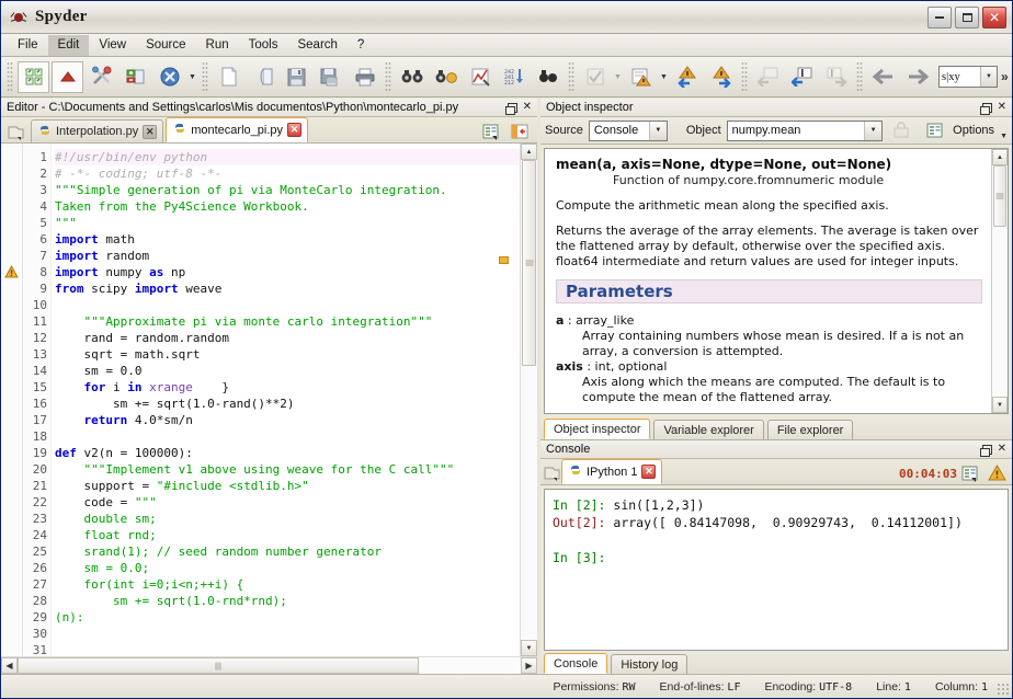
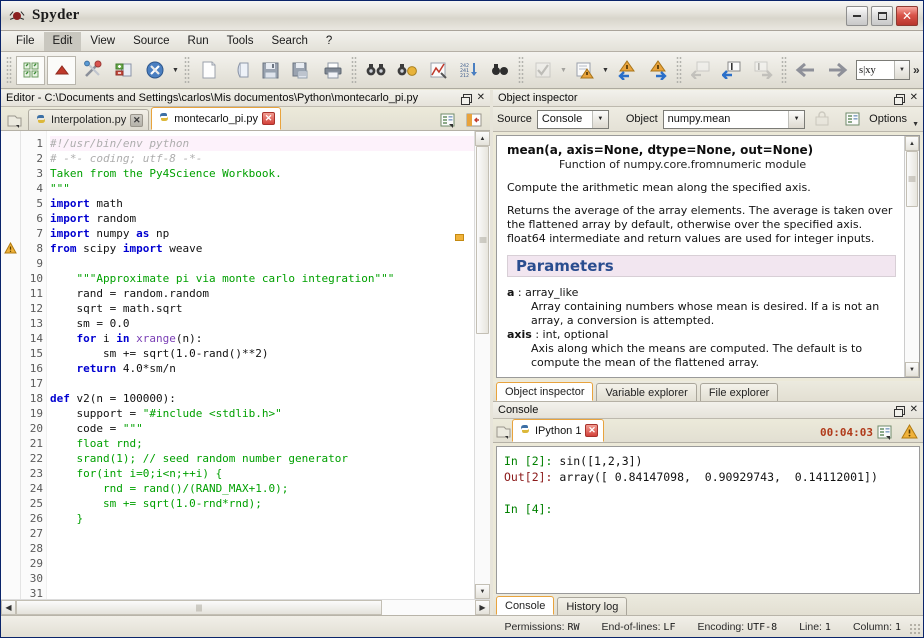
  Spyder
  ✕
  File
  Edit
  View
  Source
  Run
  Tools
  Search
  ?
  s|xy
  »
  Editor - C:\Documents and Settings\carlos\Mis documentos\Python\montecarlo_pi.py
  ✕
  Interpolation.py
  ✕
  montecarlo_pi.py
  ✕
  1
  2
  3
  4
  5
  6
  7
  8
  9
  10
  11
  12
  13
  14
  15
  16
  17
  18
  19
  20
  21
  22
  23
  24
  25
  26
  27
  28
  29
  30
  31
  #!/usr/bin/env python
  # -*- coding; utf-8 -*-
- """Simple generation of pi via MonteCarlo integration.
  Taken from the Py4Science Workbook.
  """
  import math
  import random
  import numpy as np
  from scipy import weave
  """Approximate pi via monte carlo integration"""
  rand = random.random
  sqrt = math.sqrt
  sm = 0.0
- for i in xrange }
+ for i in xrange(n):
  sm += sqrt(1.0-rand()**2)
  return 4.0*sm/n
  def v2(n = 100000):
- """Implement v1 above using weave for the C call"""
  support = "#include <stdlib.h>"
  code = """
- double sm;
  float rnd;
  srand(1); // seed random number generator
- sm = 0.0;
  for(int i=0;i<n;++i) {
+ rnd = rand()/(RAND_MAX+1.0);
  sm += sqrt(1.0-rnd*rnd);
- (n):
+ }
  ◀
  ▶
  Object inspector
  ✕
  Source
  Console
  Object
  numpy.mean
  Options
  mean(a, axis=None, dtype=None, out=None)
  Function of numpy.core.fromnumeric module
  Compute the arithmetic mean along the specified axis.
  Returns the average of the array elements. The average is taken over the flattened array by default, otherwise over the specified axis. float64 intermediate and return values are used for integer inputs.
  Parameters
  a : array_like
  Array containing numbers whose mean is desired. If a is not an array, a conversion is attempted.
  axis : int, optional
  Axis along which the means are computed. The default is to compute the mean of the flattened array.
  Object inspector
  Variable explorer
  File explorer
  Console
  ✕
  IPython 1
  ✕
  00:04:03
  In [2]: sin([1,2,3])
  Out[2]: array([ 0.84147098, 0.90929743, 0.14112001])
- In [3]:
+ In [4]:
  Console
  History log
  Permissions: RW
  End-of-lines: LF
  Encoding: UTF-8
  Line: 1
  Column: 1
